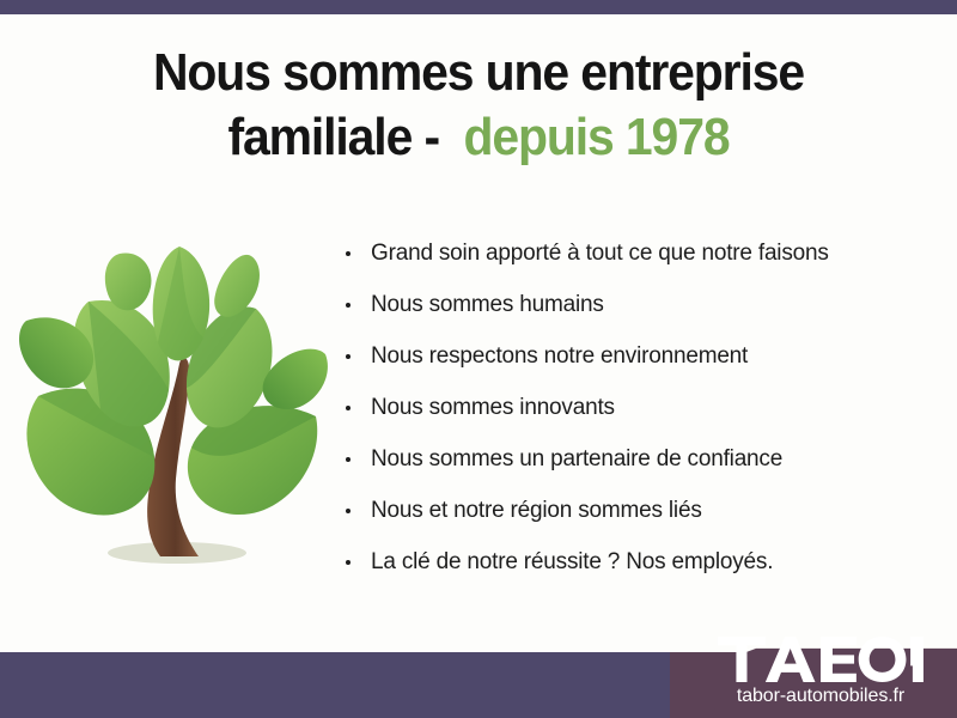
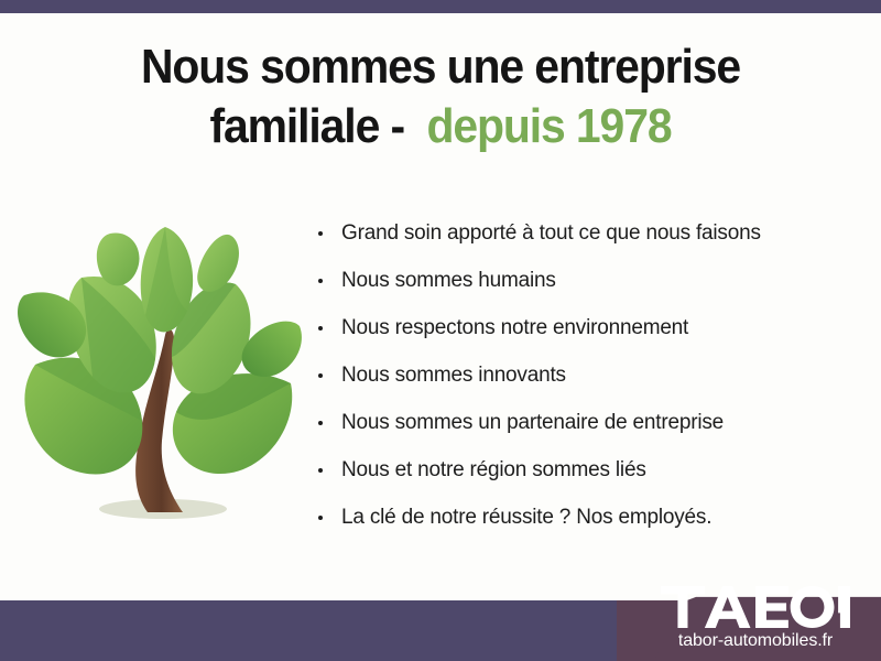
  Nous sommes une entreprise
  familiale - depuis 1978
- Grand soin apporté à tout ce que notre faisons
+ Grand soin apporté à tout ce que nous faisons
  Nous sommes humains
  Nous respectons notre environnement
  Nous sommes innovants
- Nous sommes un partenaire de confiance
+ Nous sommes un partenaire de entreprise
  Nous et notre région sommes liés
  La clé de notre réussite ? Nos employés.
  tabor-automobiles.fr
